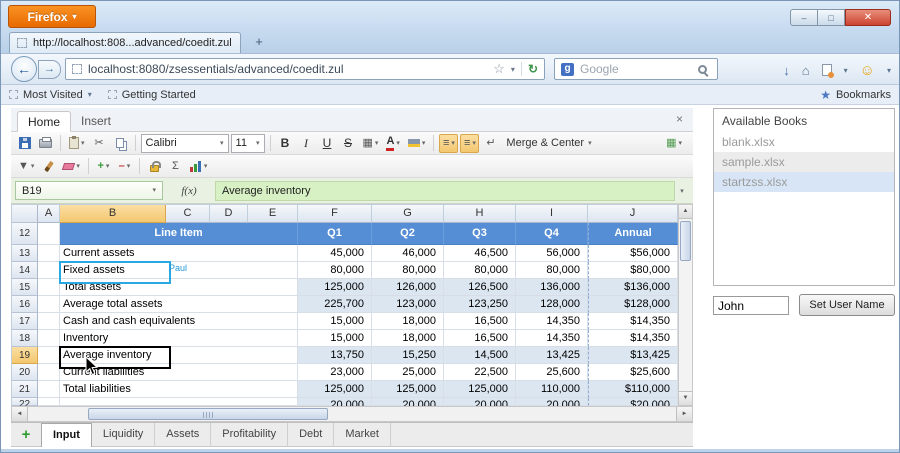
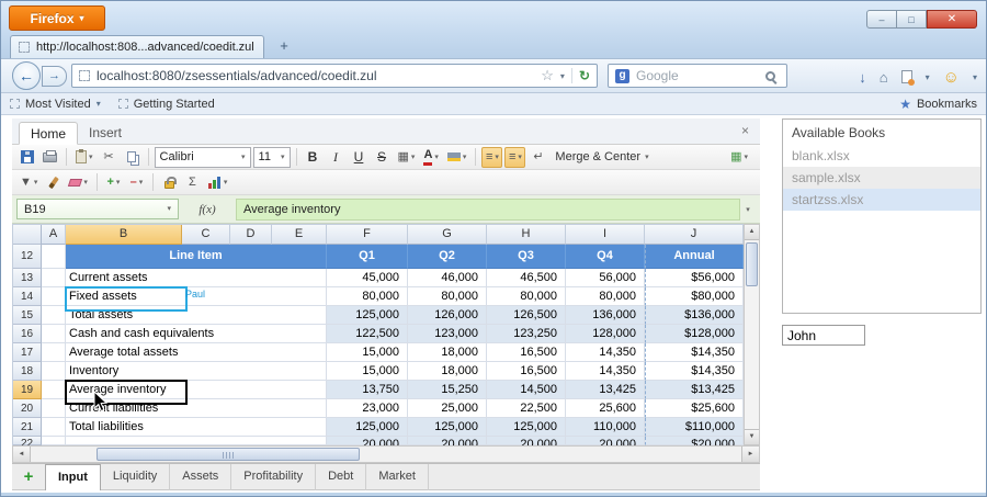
  Firefox
  ▾
  –
  □
  ✕
  http://localhost:808...advanced/coedit.zul
  +
  ←
  →
  localhost:8080/zsessentials/advanced/coedit.zul
  ☆
  ▾
  ↻
  g
  Google
  ↓
  ⌂
  ▾
  ☺
  ▾
  Most Visited
  ▾
  Getting Started
  ★
  Bookmarks
  Home
  Insert
  ×
  ✂
  Calibri
  11
  B
  I
  U
  S
  ▦
  A
  ≡
  ≡
  ↵
  Merge & Center
  ▦
  ▼
  +
  –
  Σ
  B19
  f(x)
  Average inventory
  A
  B
  C
  D
  E
  F
  G
  H
  I
  J
  12
  Line Item
  Q1
  Q2
  Q3
  Q4
  Annual
  13
  Current assets
  45,000
  46,000
  46,500
  56,000
  $56,000
  14
  Fixed assets
  Paul
  80,000
  80,000
  80,000
  80,000
  $80,000
  15
  Total assets
  125,000
  126,000
  126,500
  136,000
  $136,000
  16
- Average total assets
+ Cash and cash equivalents
- 225,700
+ 122,500
  123,000
  123,250
  128,000
  $128,000
  17
- Cash and cash equivalents
+ Average total assets
  15,000
  18,000
  16,500
  14,350
  $14,350
  18
  Inventory
  15,000
  18,000
  16,500
  14,350
  $14,350
  19
  Average inventory
  13,750
  15,250
  14,500
  13,425
  $13,425
  20
  Curret liabilities
  23,000
  25,000
  22,500
  25,600
  $25,600
  21
  Total liabilities
  125,000
  125,000
  125,000
  110,000
  $110,000
  22
  20,000
  20,000
  20,000
  20,000
  $20,000
  +
  Input
  Liquidity
  Assets
  Profitability
  Debt
  Market
  Available Books
  blank.xlsx
  sample.xlsx
  startzss.xlsx
  John
- Set User Name
